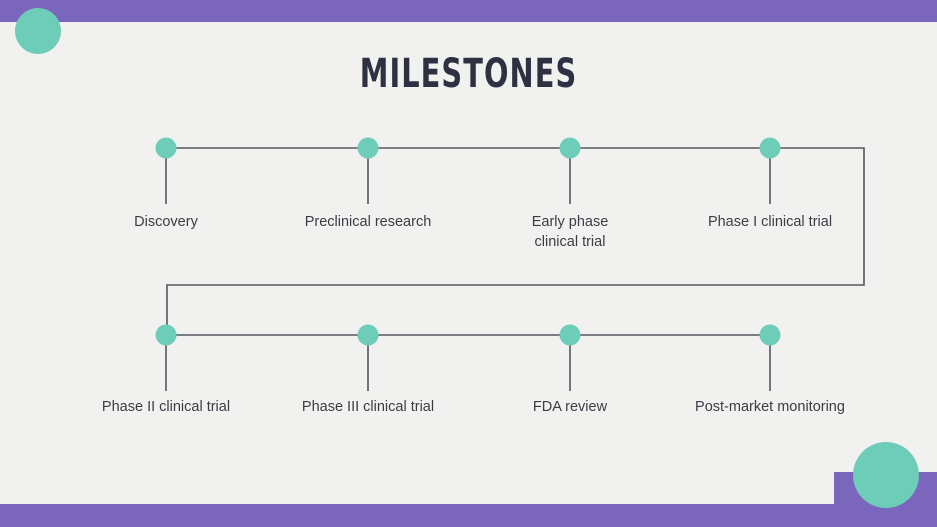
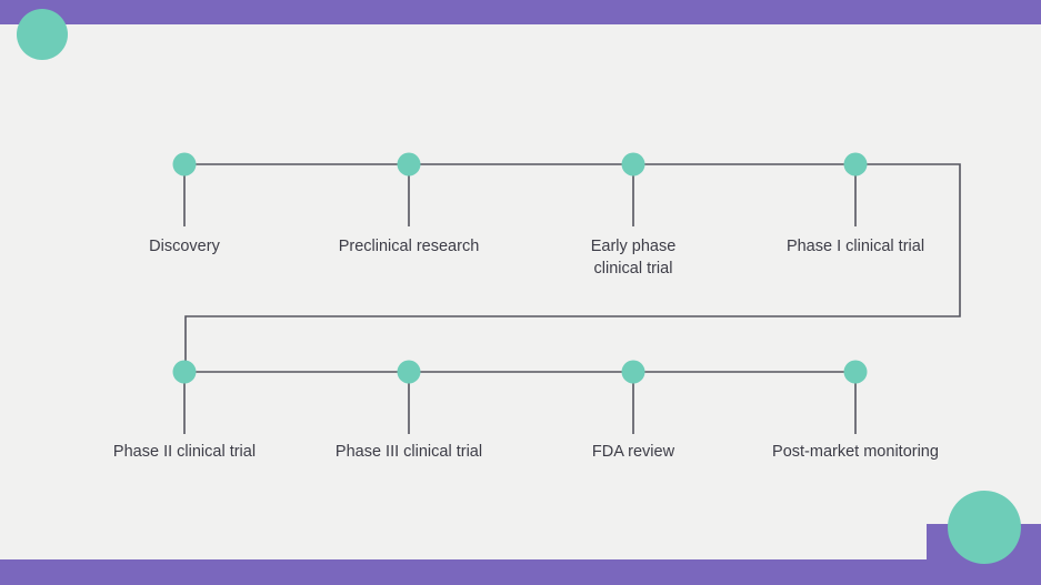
- MILESTONES
  Discovery
  Preclinical research
  Early phase
  clinical trial
  Phase I clinical trial
  Phase II clinical trial
  Phase III clinical trial
  FDA review
  Post-market monitoring
